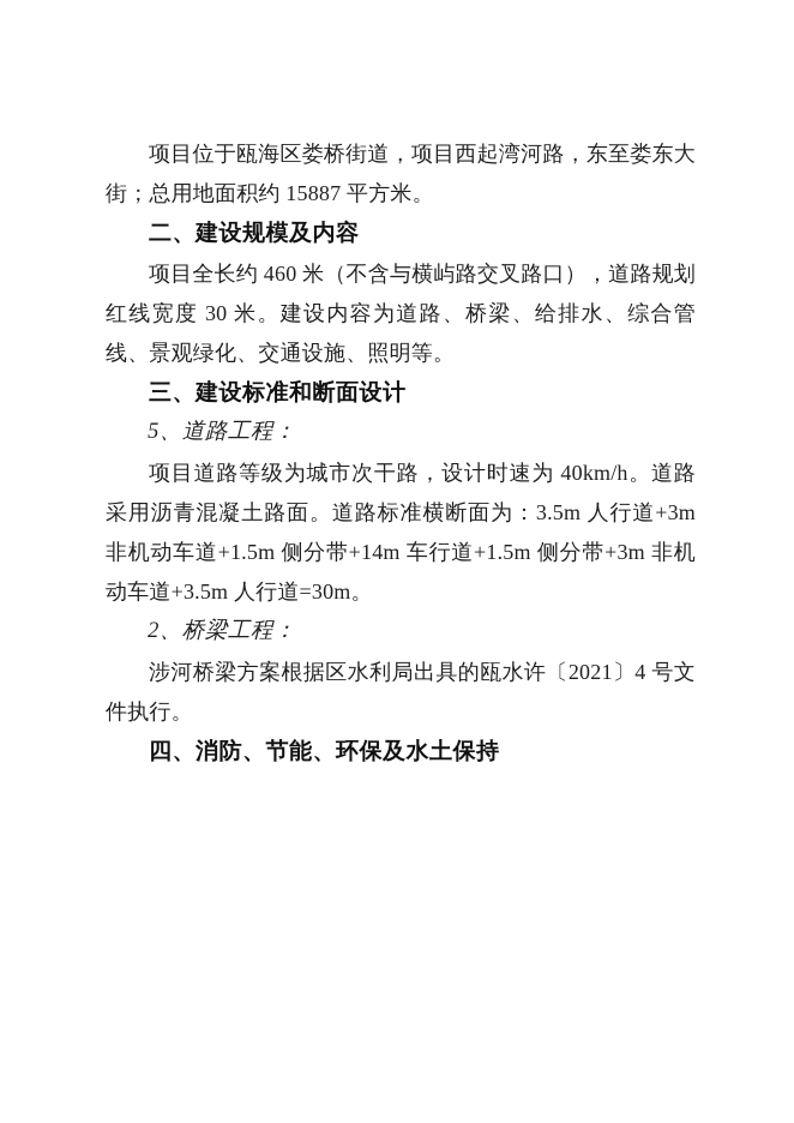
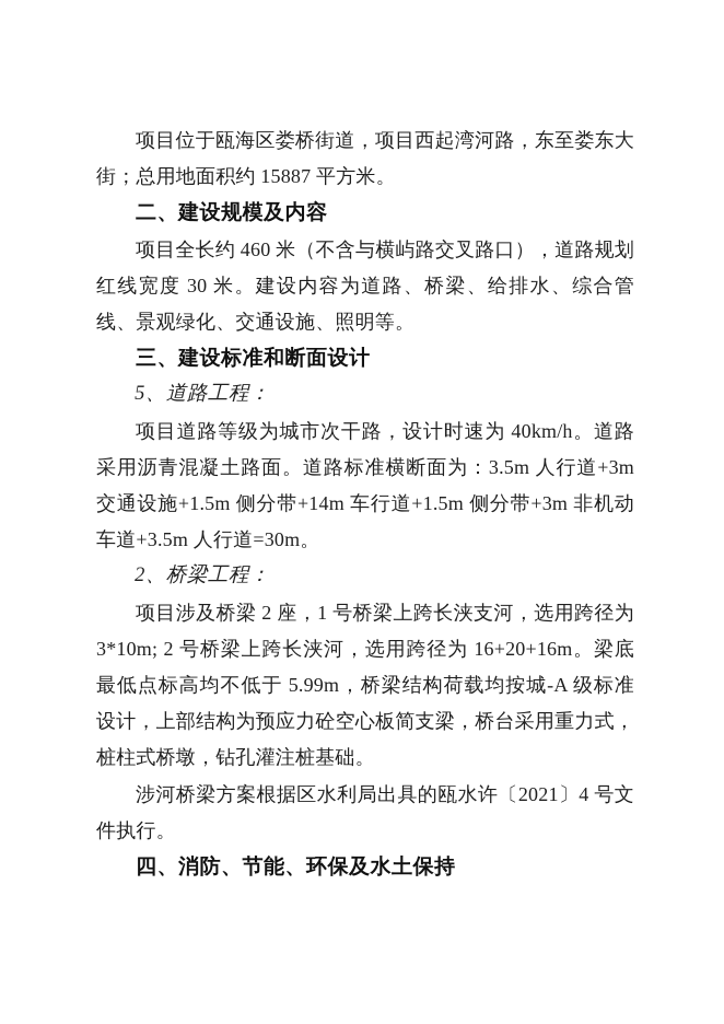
  项目位于瓯海区娄桥街道，项目西起湾河路，东至娄东大街；总用地面积约 15887 平方米。
  二、建设规模及内容
  项目全长约 460 米（不含与横屿路交叉路口），道路规划红线宽度 30 米。建设内容为道路、桥梁、给排水、综合管线、景观绿化、交通设施、照明等。
  三、建设标准和断面设计
  5、道路工程：
- 项目道路等级为城市次干路，设计时速为 40km/h。道路采用沥青混凝土路面。道路标准横断面为：3.5m 人行道+3m 非机动车道+1.5m 侧分带+14m 车行道+1.5m 侧分带+3m 非机动车道+3.5m 人行道=30m。
+ 项目道路等级为城市次干路，设计时速为 40km/h。道路采用沥青混凝土路面。道路标准横断面为：3.5m 人行道+3m 交通设施+1.5m 侧分带+14m 车行道+1.5m 侧分带+3m 非机动车道+3.5m 人行道=30m。
  2、桥梁工程：
+ 项目涉及桥梁 2 座，1 号桥梁上跨长浃支河，选用跨径为 3*10m; 2 号桥梁上跨长浃河，选用跨径为 16+20+16m。梁底最低点标高均不低于 5.99m，桥梁结构荷载均按城-A 级标准设计，上部结构为预应力砼空心板简支梁，桥台采用重力式，桩柱式桥墩，钻孔灌注桩基础。
  涉河桥梁方案根据区水利局出具的瓯水许〔2021〕4 号文件执行。
  四、消防、节能、环保及水土保持
